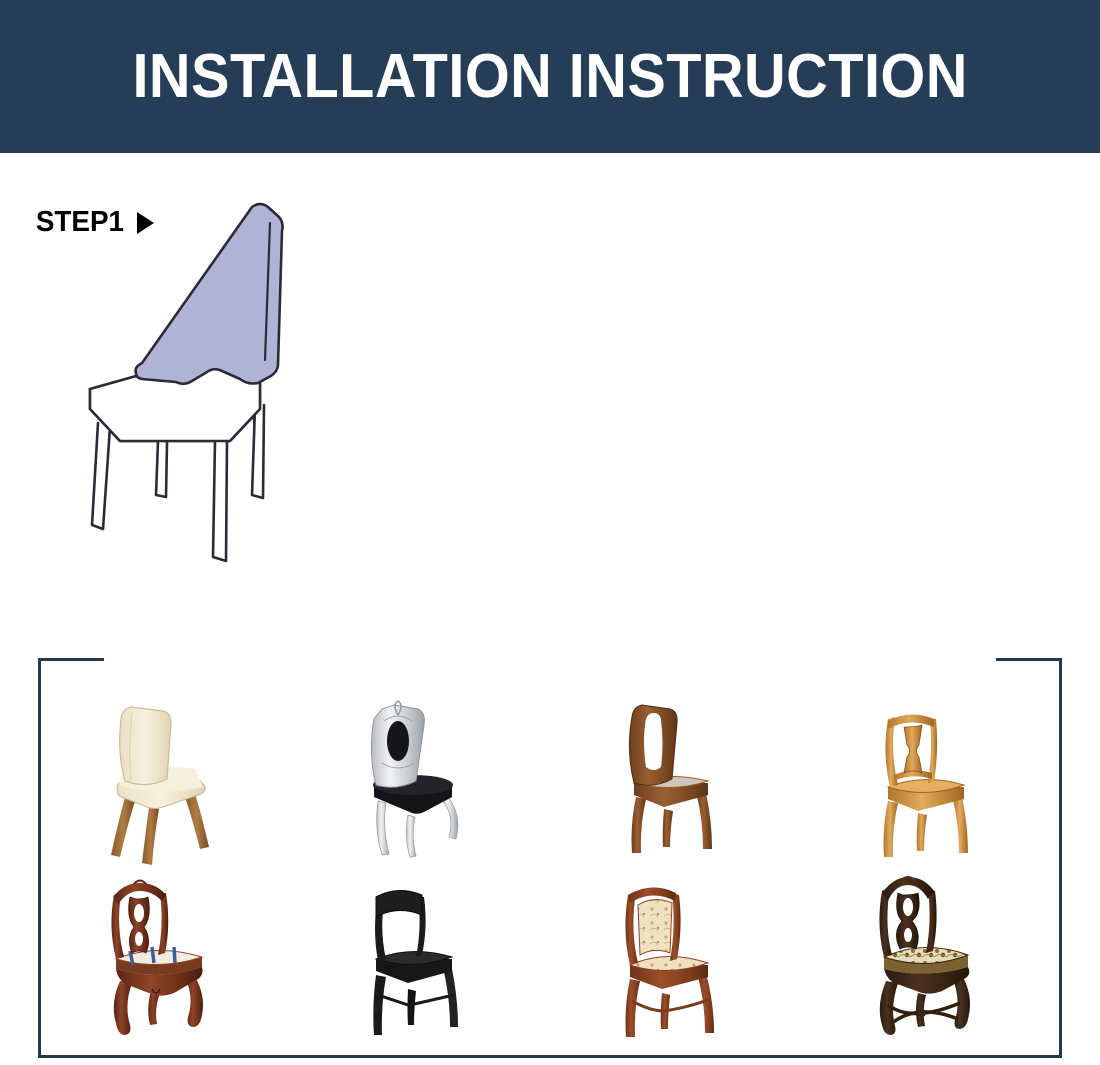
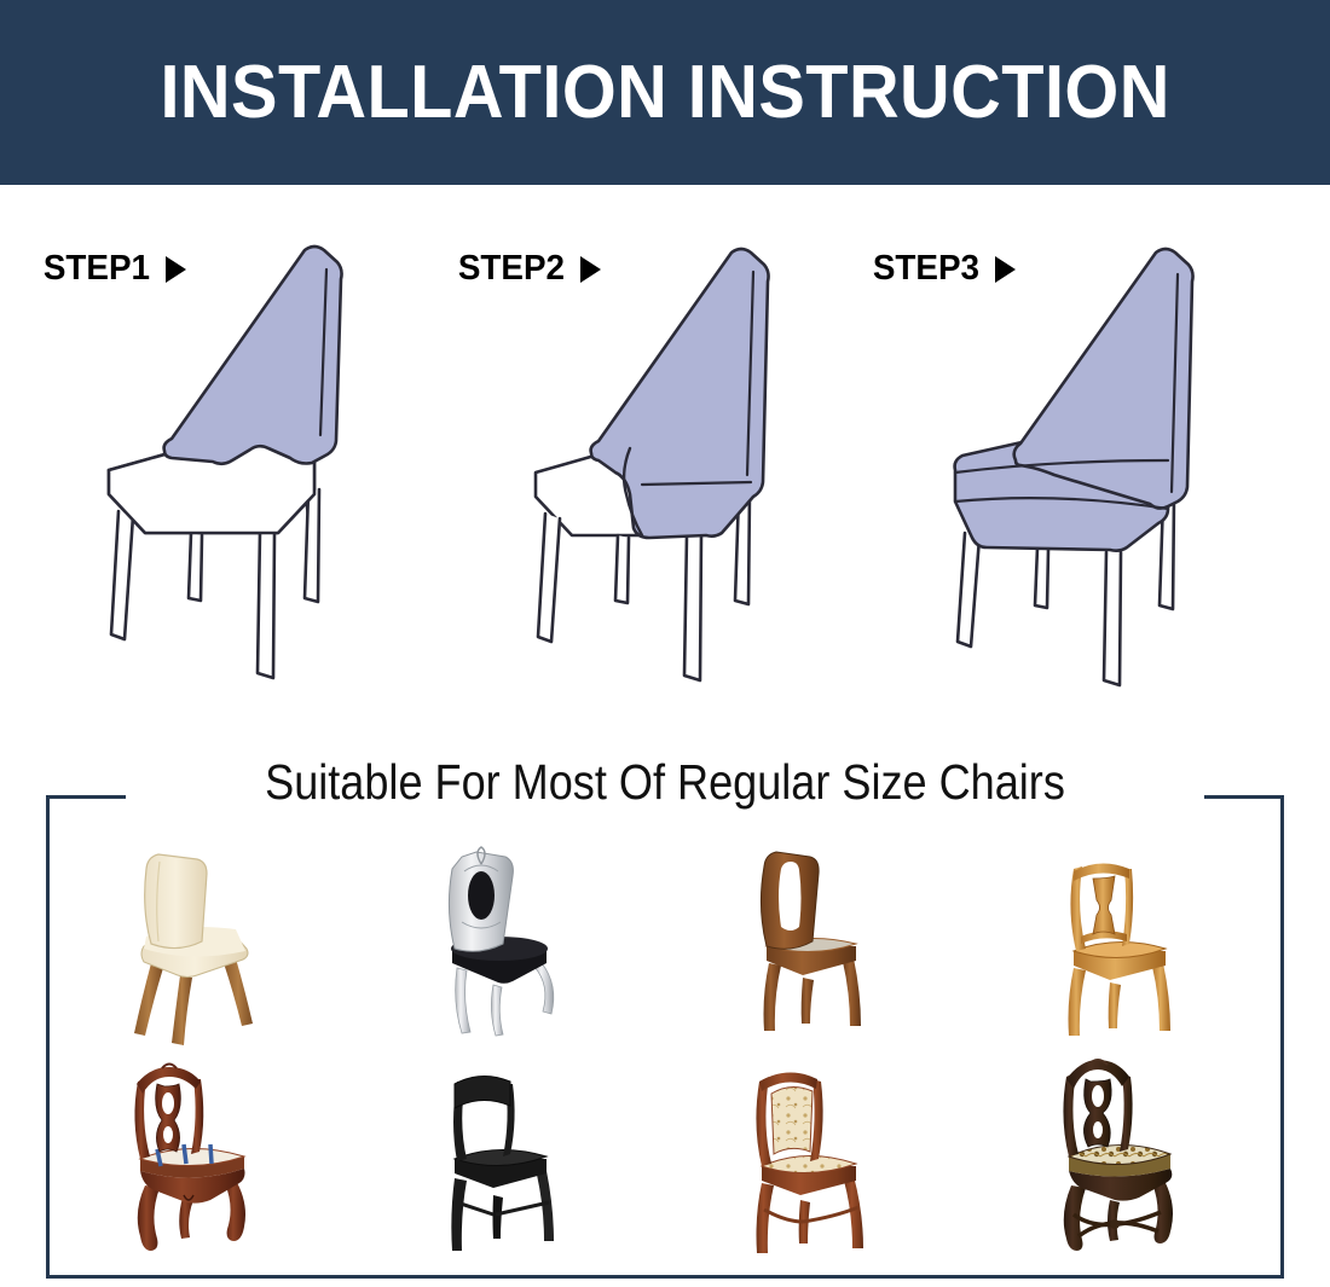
  INSTALLATION INSTRUCTION
  STEP1
+ STEP2
+ STEP3
+ Suitable For Most Of Regular Size Chairs
